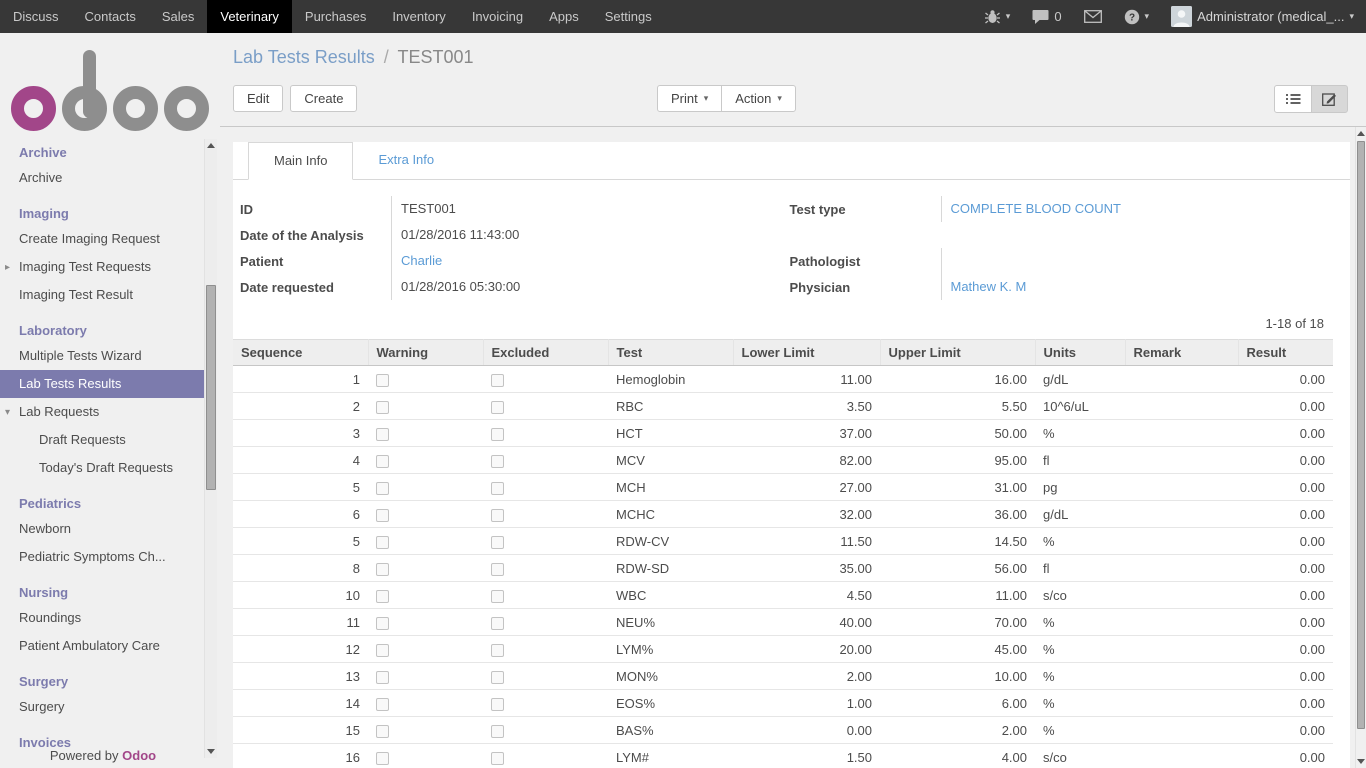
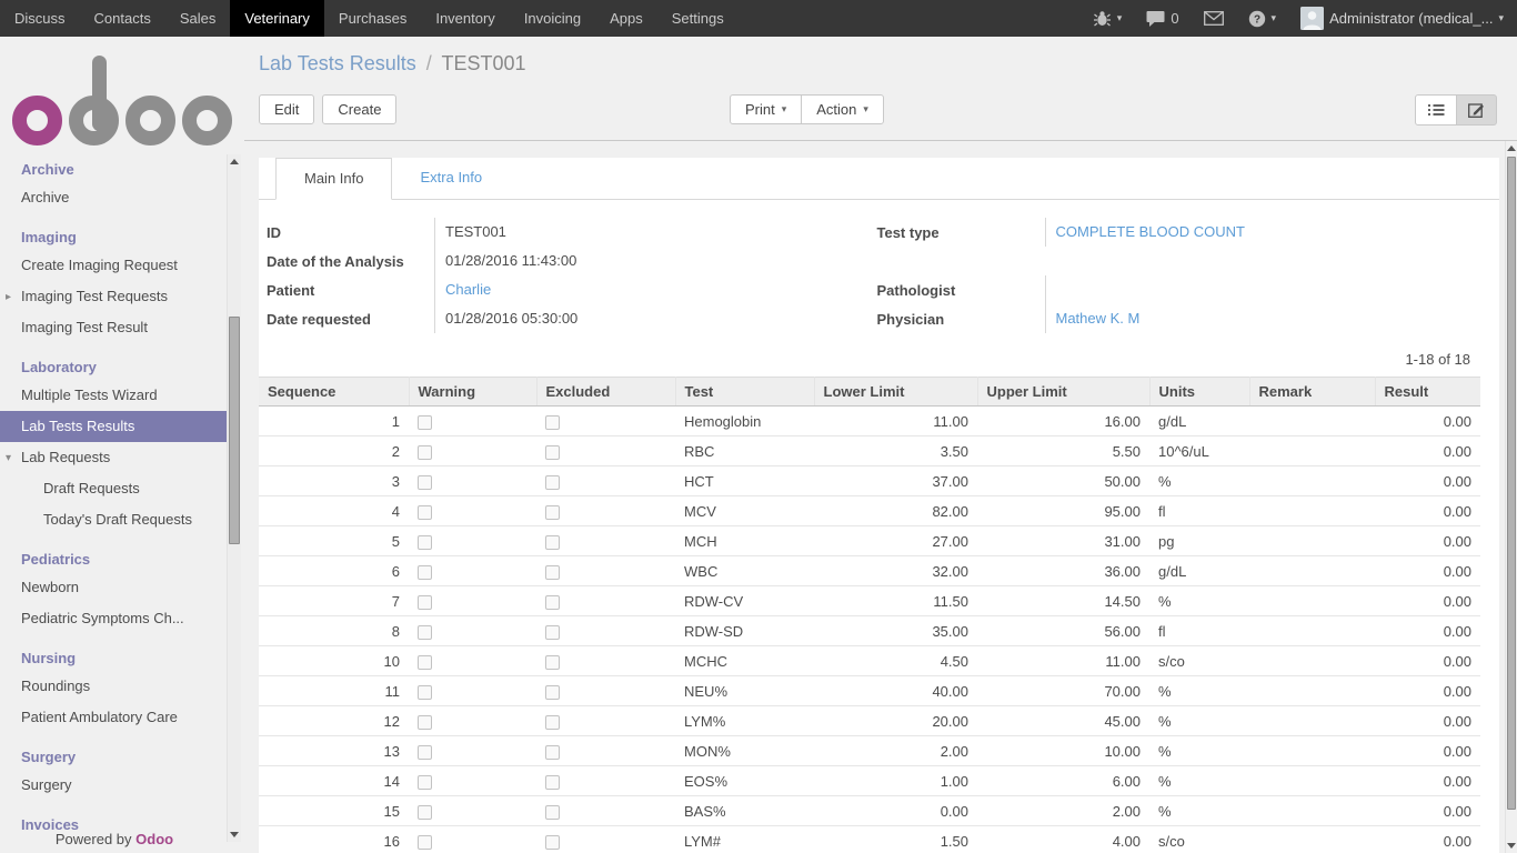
  Discuss
  Contacts
  Sales
  Veterinary
  Purchases
  Inventory
  Invoicing
  Apps
  Settings
  ▾
  0
  ?
  ▾
  Administrator (medical_...
  ▾
  Archive
  Archive
  Imaging
  Create Imaging Request
  ▸
  Imaging Test Requests
  Imaging Test Result
  Laboratory
  Multiple Tests Wizard
  Lab Tests Results
  ▾
  Lab Requests
  Draft Requests
  Today's Draft Requests
  Pediatrics
  Newborn
  Pediatric Symptoms Ch...
  Nursing
  Roundings
  Patient Ambulatory Care
  Surgery
  Surgery
  Invoices
  Powered by Odoo
  Lab Tests Results / TEST001
  Edit
  Create
  Print
  ▾
  Action
  ▾
  Main Info
  Extra Info
  ID
  TEST001
  Date of the Analysis
  01/28/2016 11:43:00
  Patient
  Charlie
  Date requested
  01/28/2016 05:30:00
  Test type
  COMPLETE BLOOD COUNT
  Pathologist
  Physician
  Mathew K. M
  1-18 of 18
  Sequence	Warning	Excluded	Test	Lower Limit	Upper Limit	Units	Remark	Result
  1			Hemoglobin	11.00	16.00	g/dL		0.00
  2			RBC	3.50	5.50	10^6/uL		0.00
  3			HCT	37.00	50.00	%		0.00
  4			MCV	82.00	95.00	fl		0.00
  5			MCH	27.00	31.00	pg		0.00
- 6			MCHC	32.00	36.00	g/dL		0.00
+ 6			WBC	32.00	36.00	g/dL		0.00
- 5			RDW-CV	11.50	14.50	%		0.00
+ 7			RDW-CV	11.50	14.50	%		0.00
  8			RDW-SD	35.00	56.00	fl		0.00
- 10			WBC	4.50	11.00	s/co		0.00
+ 10			MCHC	4.50	11.00	s/co		0.00
  11			NEU%	40.00	70.00	%		0.00
  12			LYM%	20.00	45.00	%		0.00
  13			MON%	2.00	10.00	%		0.00
  14			EOS%	1.00	6.00	%		0.00
  15			BAS%	0.00	2.00	%		0.00
  16			LYM#	1.50	4.00	s/co		0.00
